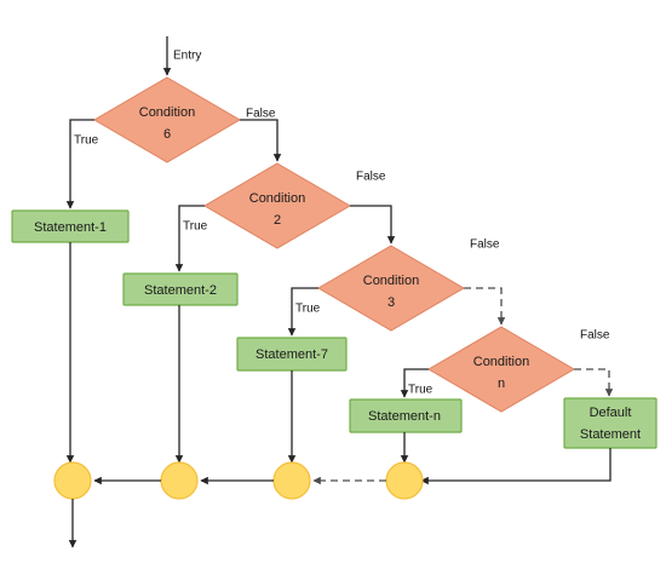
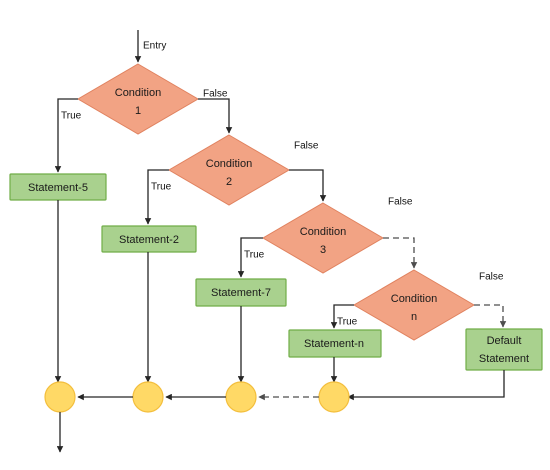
  Entry
  Condition
- 6
+ 1
  True
  False
- Statement-1
+ Statement-5
  Condition
  2
  True
  False
  Statement-2
  Condition
  3
  True
  False
  Statement-7
  Condition
  n
  True
  False
  Statement-n
  Default
  Statement
